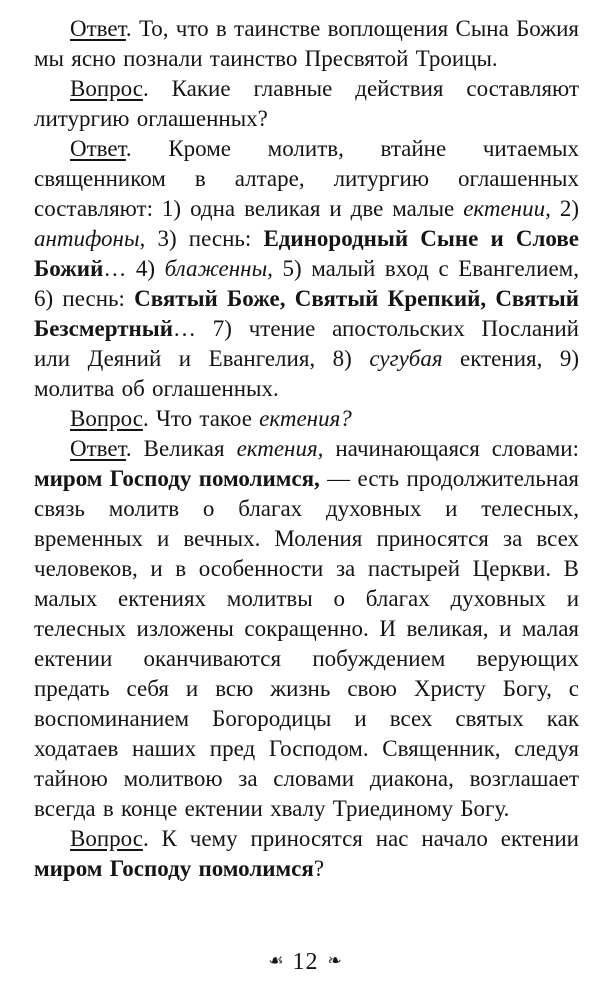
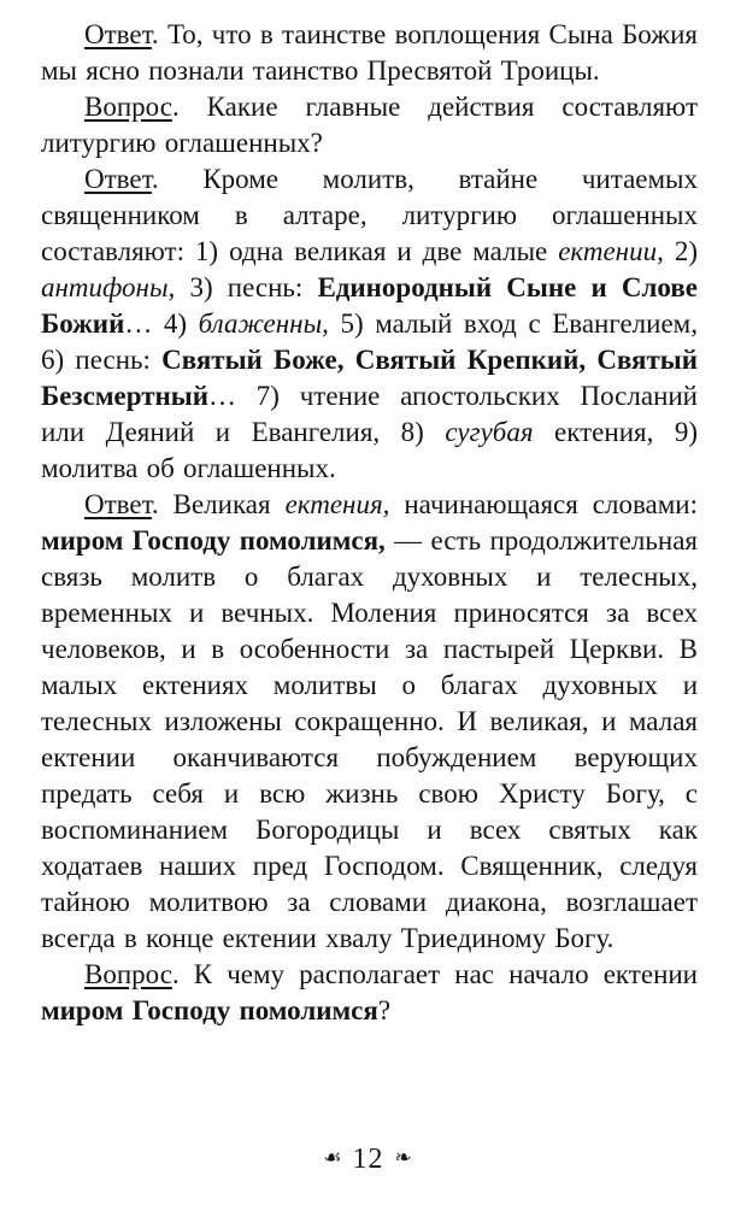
  Ответ. То, что в таинстве воплощения Сына Божия мы ясно познали таинство Пресвятой Троицы.
  Вопрос. Какие главные действия составляют литургию оглашенных?
  Ответ. Кроме молитв, втайне читаемых священником в алтаре, литургию оглашенных составляют: 1) одна великая и две малые ектении, 2) антифоны, 3) песнь: Единородный Сыне и Слове Божий… 4) блаженны, 5) малый вход с Евангелием, 6) песнь: Святый Боже, Святый Крепкий, Святый Безсмертный… 7) чтение апостольских Посланий или Деяний и Евангелия, 8) сугубая ектения, 9) молитва об оглашенных.
- Вопрос. Что такое ектения?
  Ответ. Великая ектения, начинающаяся словами: миром Господу помолимся, — есть продолжительная связь молитв о благах духовных и телесных, временных и вечных. Моления приносятся за всех человеков, и в особенности за пастырей Церкви. В малых ектениях молитвы о благах духовных и телесных изложены сокращенно. И великая, и малая ектении оканчиваются побуждением верующих предать себя и всю жизнь свою Христу Богу, с воспоминанием Богородицы и всех святых как ходатаев наших пред Господом. Священник, следуя тайною молитвою за словами диакона, возглашает всегда в конце ектении хвалу Триединому Богу.
- Вопрос. К чему приносятся нас начало ектении миром Господу помолимся?
+ Вопрос. К чему располагает нас начало ектении миром Господу помолимся?
  ☙
  12
  ❧
